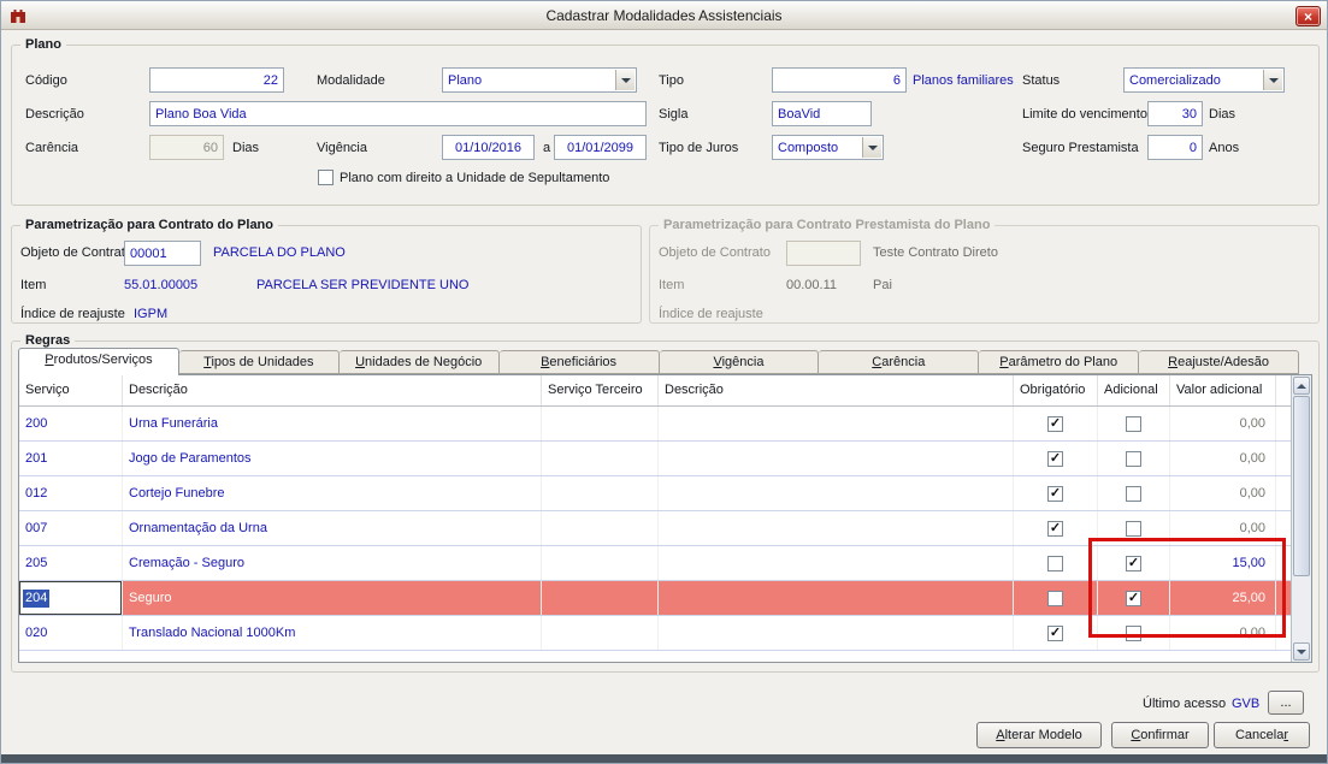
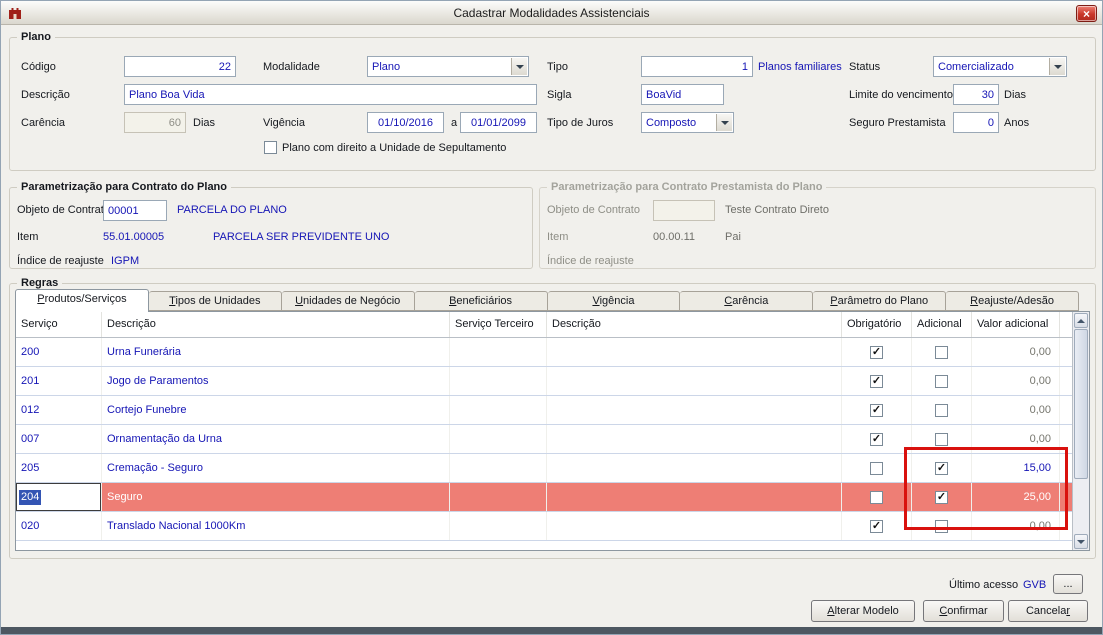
  Cadastrar Modalidades Assistenciais
  ×
  Plano
  Código
  22
  Modalidade
  Plano
  Tipo
- 6
+ 1
  Planos familiares
  Status
  Comercializado
  Descrição
  Plano Boa Vida
  Sigla
  BoaVid
  Limite do vencimento
  30
  Dias
  Carência
  60
  Dias
  Vigência
  01/10/2016
  a
  01/01/2099
  Tipo de Juros
  Composto
  Seguro Prestamista
  0
  Anos
  Plano com direito a Unidade de Sepultamento
  Parametrização para Contrato do Plano
  Objeto de Contra
  00001
  PARCELA DO PLANO
  Item
  55.01.00005
  PARCELA SER PREVIDENTE UNO
  Índice de reajuste
  IGPM
  Parametrização para Contrato Prestamista do Plano
  Objeto de Contrato
  Teste Contrato Direto
  Item
  00.00.11
  Pai
  Índice de reajuste
  Regras
  Produtos/Serviços
  Tipos de Unidades
  Unidades de Negócio
  Beneficiários
  Vigência
  Carência
  Parâmetro do Plano
  Reajuste/Adesão
  Serviço
  Descrição
  Serviço Terceiro
  Descrição
  Obrigatório
  Adicional
  Valor adicional
  200
  Urna Funerária
  ✓
  0,00
  201
  Jogo de Paramentos
  ✓
  0,00
  012
  Cortejo Funebre
  ✓
  0,00
  007
  Ornamentação da Urna
  ✓
  0,00
  205
  Cremação - Seguro
  ✓
  15,00
  204
  Seguro
  ✓
  25,00
  020
  Translado Nacional 1000Km
  ✓
  0,00
  Último acesso
  GVB
  ...
  A
  lterar Modelo
  C
  onfirmar
  Cancela
  r
